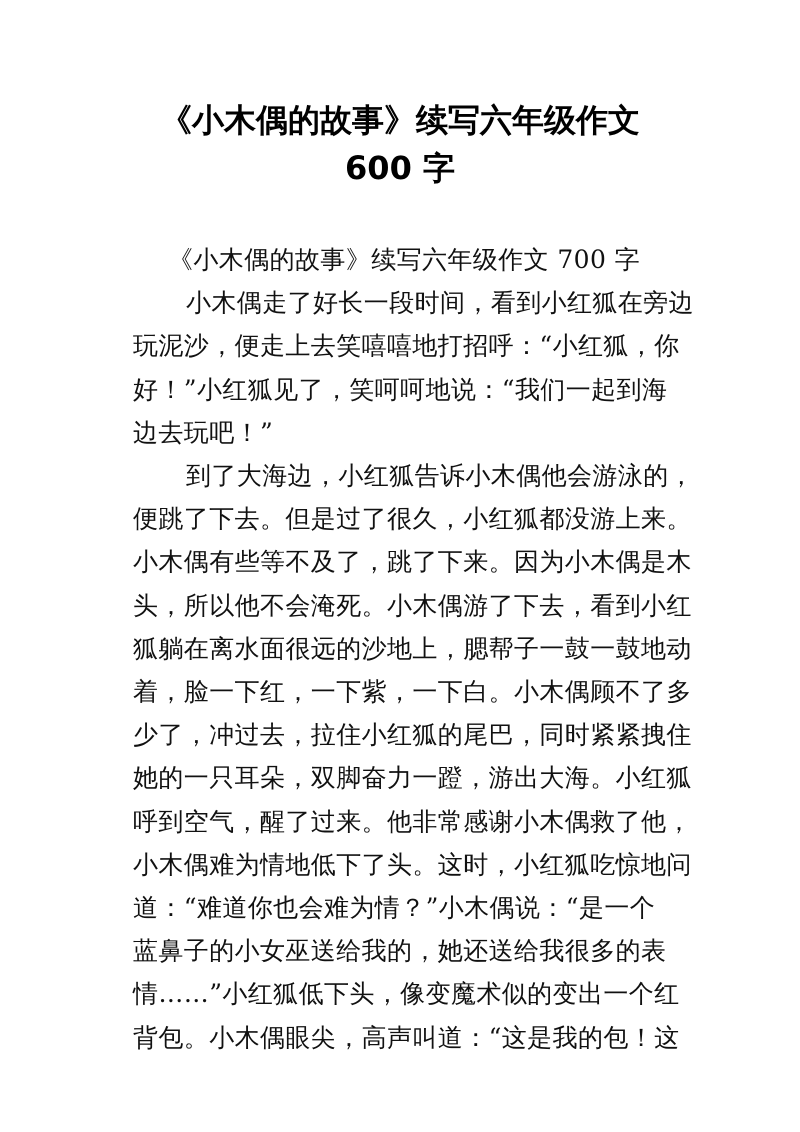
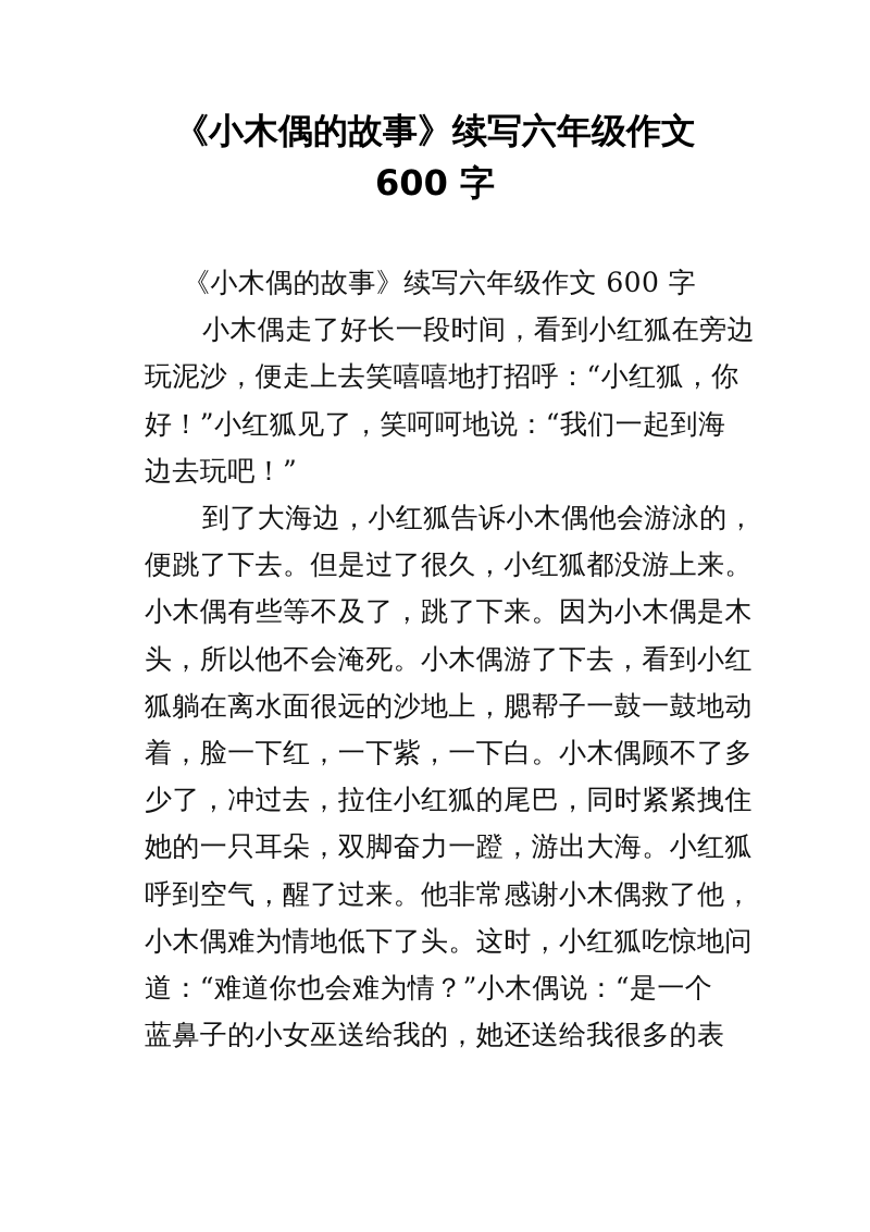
  《小木偶的故事》续写六年级作文
  600 字
- 《小木偶的故事》续写六年级作文 700 字
+ 《小木偶的故事》续写六年级作文 600 字
  小木偶走了好长一段时间，看到小红狐在旁边
  玩泥沙，便走上去笑嘻嘻地打招呼：“小红狐，你
  好！”小红狐见了，笑呵呵地说：“我们一起到海
  边去玩吧！”
  到了大海边，小红狐告诉小木偶他会游泳的，
  便跳了下去。但是过了很久，小红狐都没游上来。
  小木偶有些等不及了，跳了下来。因为小木偶是木
  头，所以他不会淹死。小木偶游了下去，看到小红
  狐躺在离水面很远的沙地上，腮帮子一鼓一鼓地动
  着，脸一下红，一下紫，一下白。小木偶顾不了多
  少了，冲过去，拉住小红狐的尾巴，同时紧紧拽住
  她的一只耳朵，双脚奋力一蹬，游出大海。小红狐
  呼到空气，醒了过来。他非常感谢小木偶救了他，
  小木偶难为情地低下了头。这时，小红狐吃惊地问
  道：“难道你也会难为情？”小木偶说：“是一个
  蓝鼻子的小女巫送给我的，她还送给我很多的表
- 情……”小红狐低下头，像变魔术似的变出一个红
- 背包。小木偶眼尖，高声叫道：“这是我的包！这
